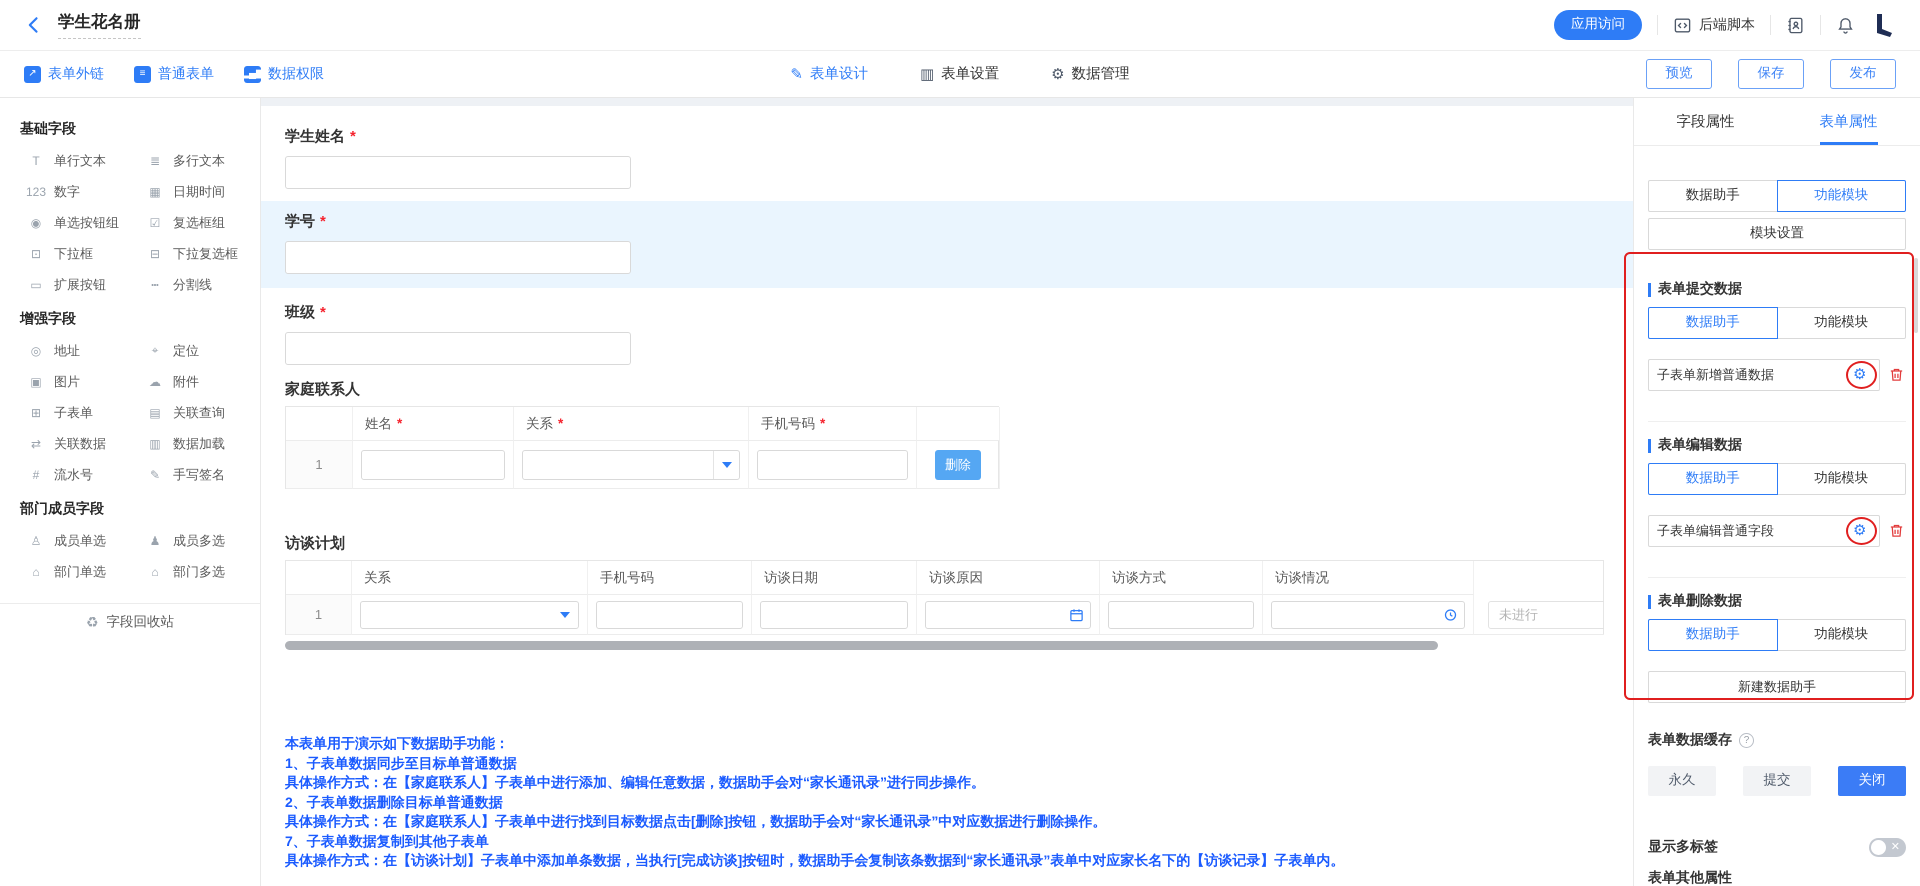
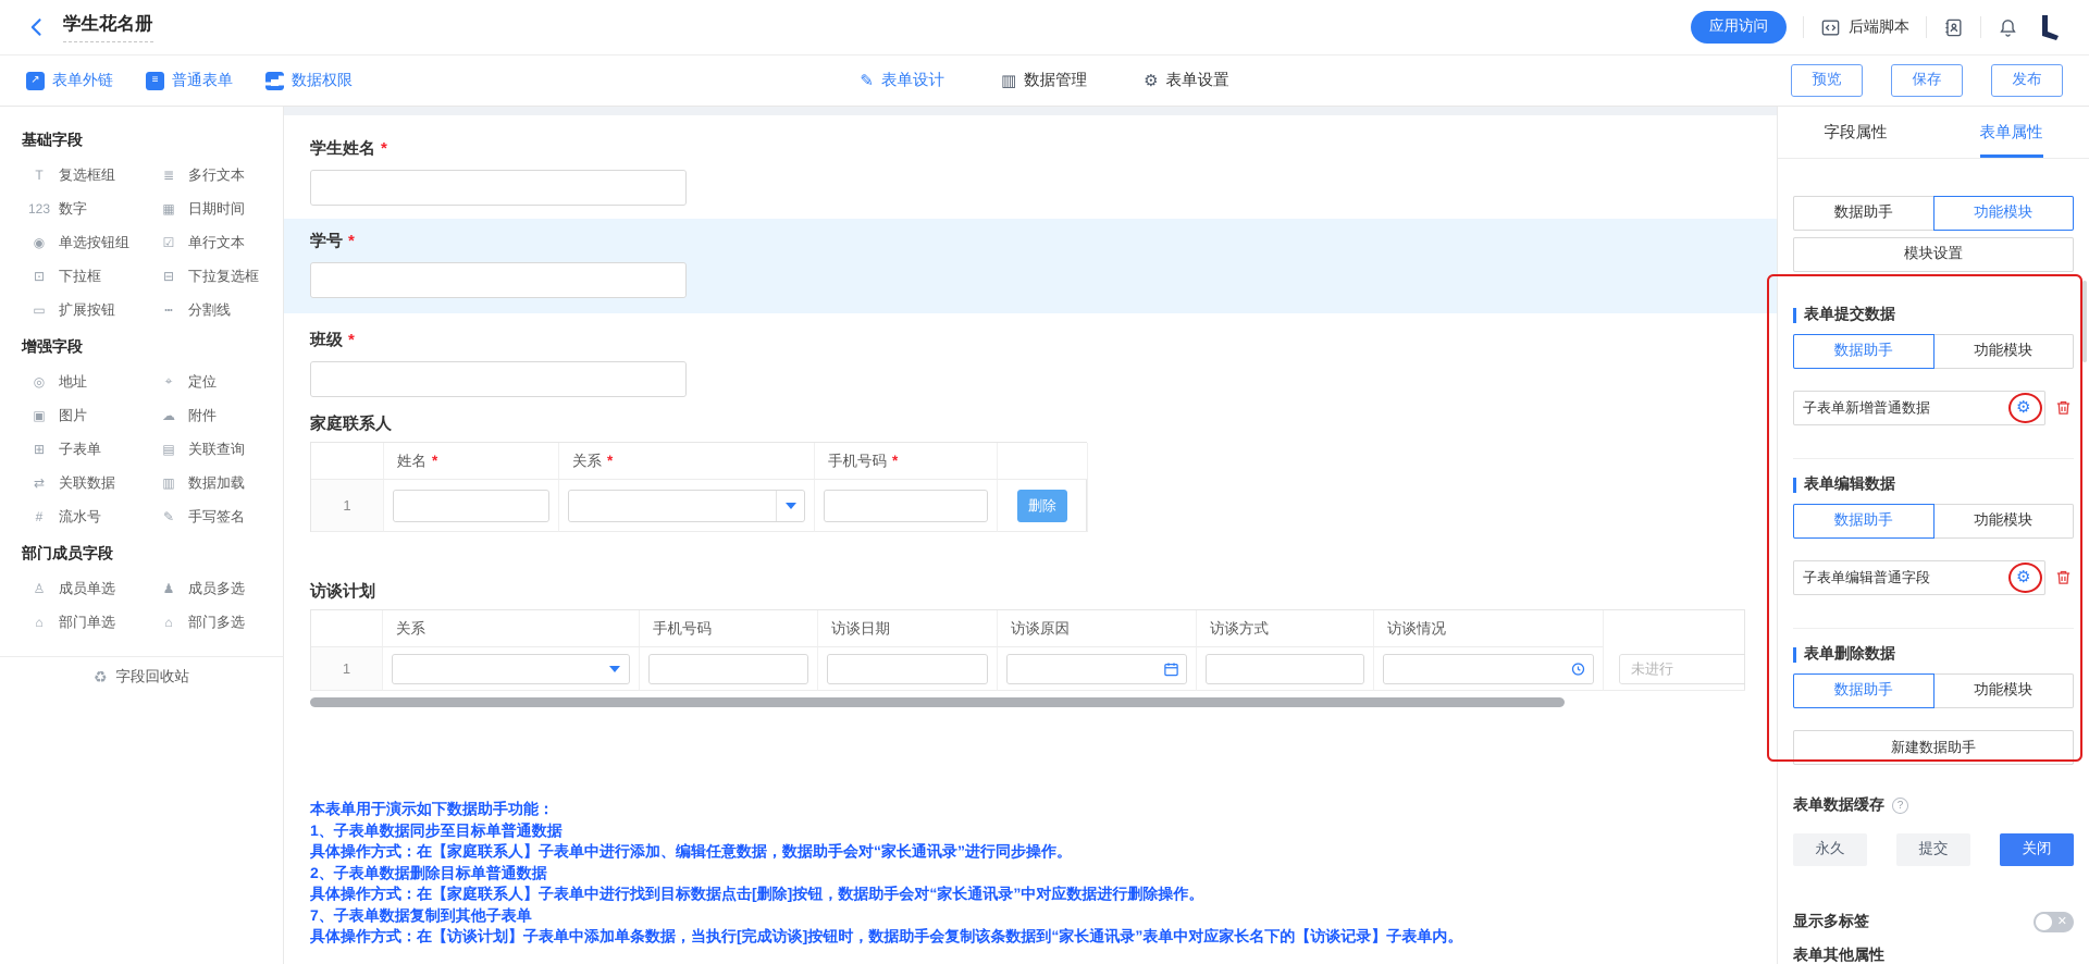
  学生花名册
  应用访问
  后端脚本
  ↗
  表单外链
  ≡
  普通表单
  ▂▄▆
  数据权限
  ✎
  表单设计
  ▥
- 表单设置
+ 数据管理
  ⚙
- 数据管理
+ 表单设置
  预览
  保存
  发布
  基础字段
  T
- 单行文本
+ 复选框组
  ≣
  多行文本
  123
  数字
  ▦
  日期时间
  ◉
  单选按钮组
  ☑
- 复选框组
+ 单行文本
  ⊡
  下拉框
  ⊟
  下拉复选框
  ▭
  扩展按钮
  ┅
  分割线
  增强字段
  ◎
  地址
  ⌖
  定位
  ▣
  图片
  ☁
  附件
  ⊞
  子表单
  ▤
  关联查询
  ⇄
  关联数据
  ▥
  数据加载
  #
  流水号
  ✎
  手写签名
  部门成员字段
  ♙
  成员单选
  ♟
  成员多选
  ⌂
  部门单选
  ⌂
  部门多选
  ♻
  字段回收站
  学生姓名 *
  学号 *
  班级 *
  家庭联系人
  姓名 *
  关系 *
  手机号码 *
  1
  删除
  访谈计划
  关系
  手机号码
  访谈日期
  访谈原因
  访谈方式
  访谈情况
  1
  未进行
  本表单用于演示如下数据助手功能：
  1、子表单数据同步至目标单普通数据
  具体操作方式：在【家庭联系人】子表单中进行添加、编辑任意数据，数据助手会对“家长通讯录”进行同步操作。
  2、子表单数据删除目标单普通数据
  具体操作方式：在【家庭联系人】子表单中进行找到目标数据点击[删除]按钮，数据助手会对“家长通讯录”中对应数据进行删除操作。
  7、子表单数据复制到其他子表单
  具体操作方式：在【访谈计划】子表单中添加单条数据，当执行[完成访谈]按钮时，数据助手会复制该条数据到“家长通讯录”表单中对应家长名下的【访谈记录】子表单内。
  字段属性
  表单属性
  数据助手
  功能模块
  模块设置
  表单提交数据
  数据助手
  功能模块
  子表单新增普通数据
  ⚙
  表单编辑数据
  数据助手
  功能模块
  子表单编辑普通字段
  ⚙
  表单删除数据
  数据助手
  功能模块
  新建数据助手
  表单数据缓存
  ?
  永久
  提交
  关闭
  显示多标签
  ✕
  表单其他属性
